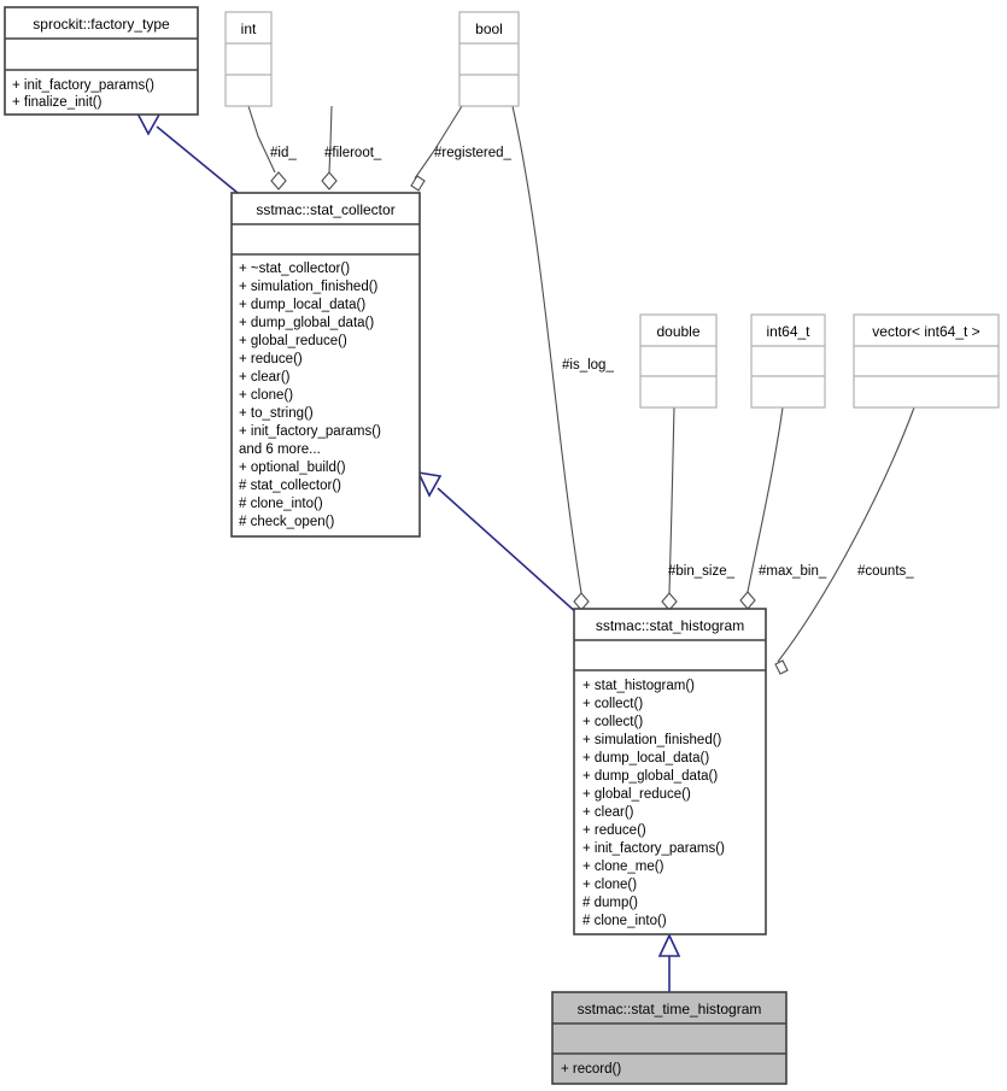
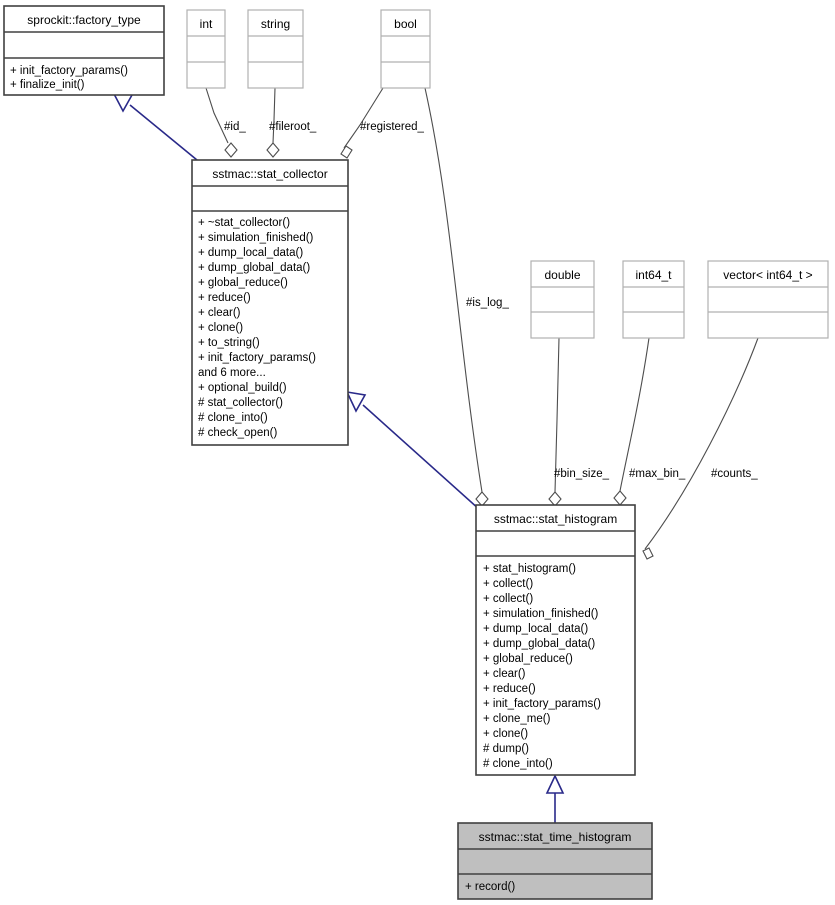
  #id_
  #fileroot_
  #registered_
  #is_log_
  #bin_size_
  #max_bin_
  #counts_
  int
+ string
  bool
  double
  int64_t
  vector< int64_t >
  sprockit::factory_type
  + init_factory_params()
  + finalize_init()
  sstmac::stat_collector
  + ~stat_collector()
  + simulation_finished()
  + dump_local_data()
  + dump_global_data()
  + global_reduce()
  + reduce()
  + clear()
  + clone()
  + to_string()
  + init_factory_params()
  and 6 more...
  + optional_build()
  # stat_collector()
  # clone_into()
  # check_open()
  sstmac::stat_histogram
  + stat_histogram()
  + collect()
  + collect()
  + simulation_finished()
  + dump_local_data()
  + dump_global_data()
  + global_reduce()
  + clear()
  + reduce()
  + init_factory_params()
  + clone_me()
  + clone()
  # dump()
  # clone_into()
  sstmac::stat_time_histogram
  + record()
